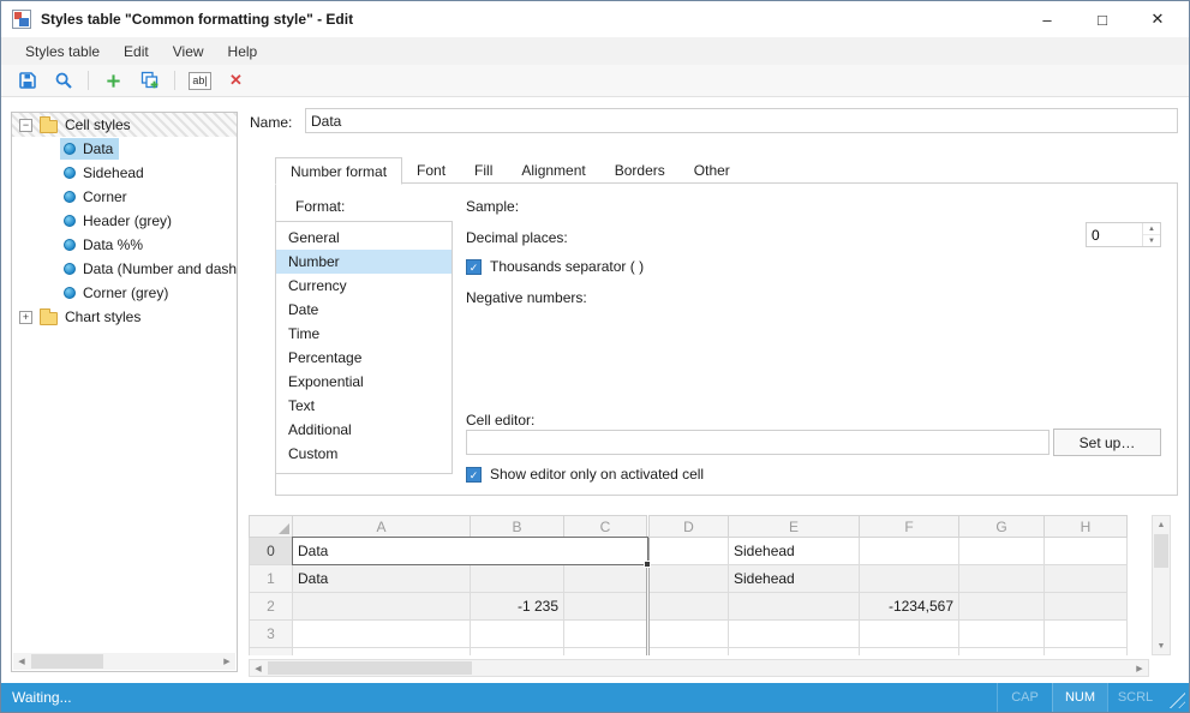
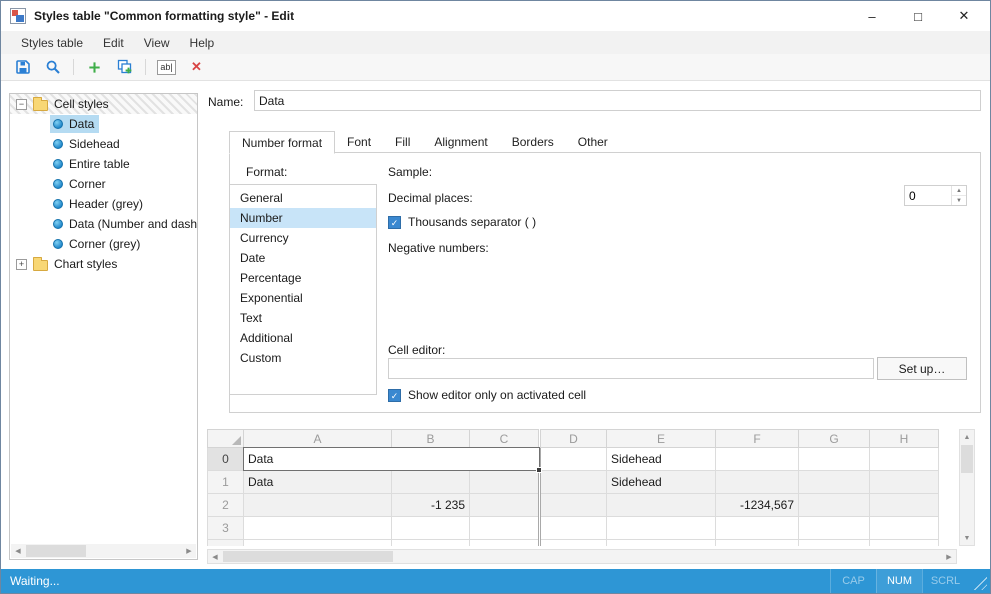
  Styles table "Common formatting style" - Edit
  –
  □
  ✕
  Styles table
  Edit
  View
  Help
  ab|
  ✕
  −
  Cell styles
  Data
  Sidehead
+ Entire table
  Corner
  Header (grey)
- Data %%
  Data (Number and dash
  Corner (grey)
  +
  Chart styles
  Name:
  Data
  Number format
  Font
  Fill
  Alignment
  Borders
  Other
  Format:
  General
  Number
  Currency
  Date
- Time
  Percentage
  Exponential
  Text
  Additional
  Custom
  Sample:
  Decimal places:
  0
  ✓
  Thousands separator ( )
  Negative numbers:
  Cell editor:
  Set up…
  ✓
  Show editor only on activated cell
  	A	B	C	D	E	F	G	H
  1	Data				Sidehead
  2		-1 235				-1234,567
  3
  Data
  Waiting...
  CAP
  NUM
  SCRL
